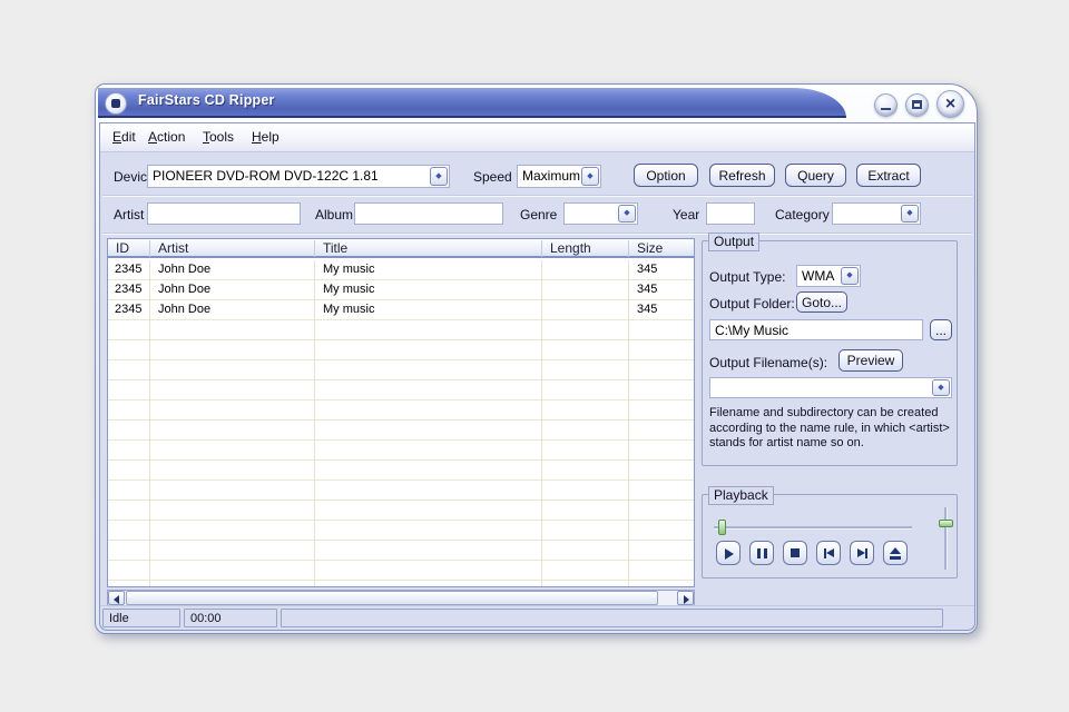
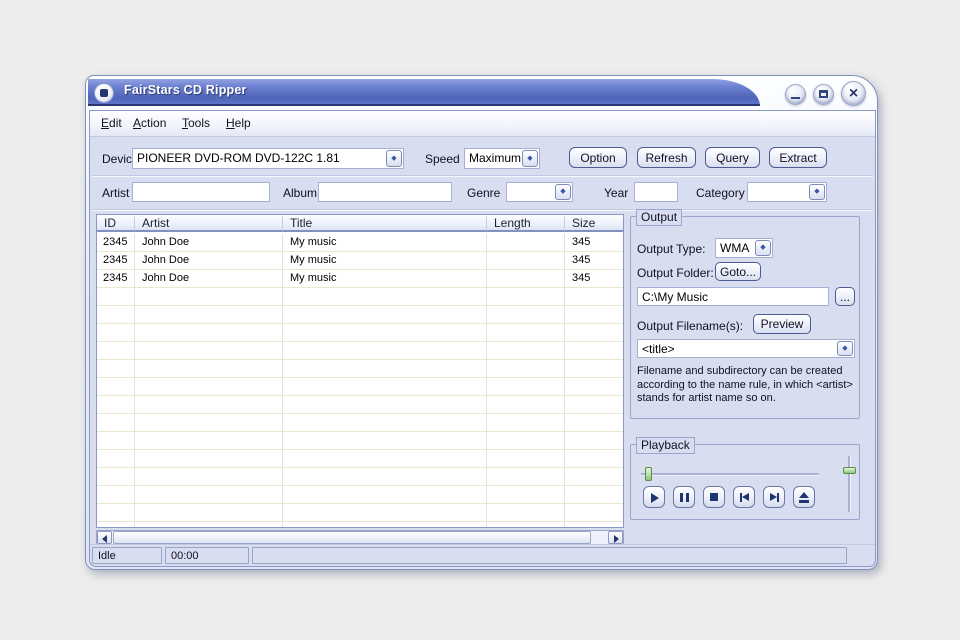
  FairStars CD Ripper
  ×
  Edit
  Action
  Tools
  Help
  Devic
  PIONEER DVD-ROM DVD-122C 1.81
  Speed
  Maximum
  Option
  Refresh
  Query
  Extract
  Artist
  Album
  Genre
  Year
  Category
  ID
  Artist
  Title
  Length
  Size
  2345
  John Doe
  My music
  345
  2345
  John Doe
  My music
  345
  2345
  John Doe
  My music
  345
  Output
  Output Type:
  WMA
  Output Folder:
  Goto...
  C:\My Music
  ...
  Output Filename(s):
  Preview
+ <title>
  Filename and subdirectory can be created according to the name rule, in which <artist> stands for artist name so on.
  Playback
  Idle
  00:00
